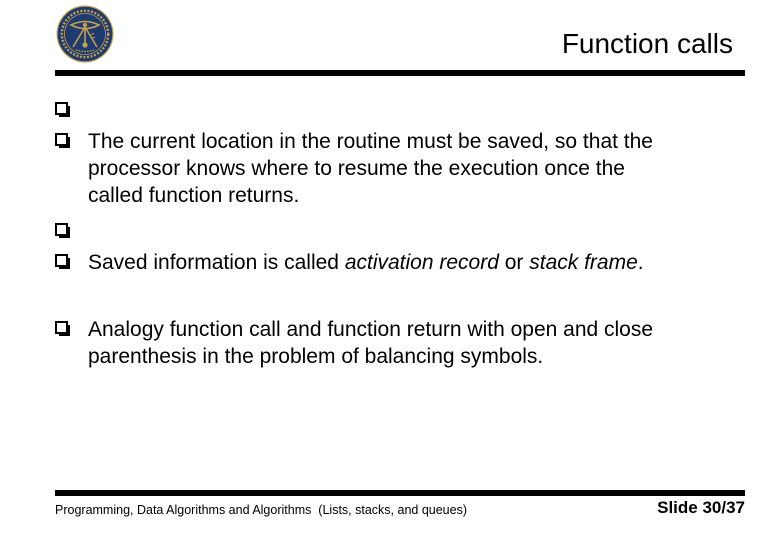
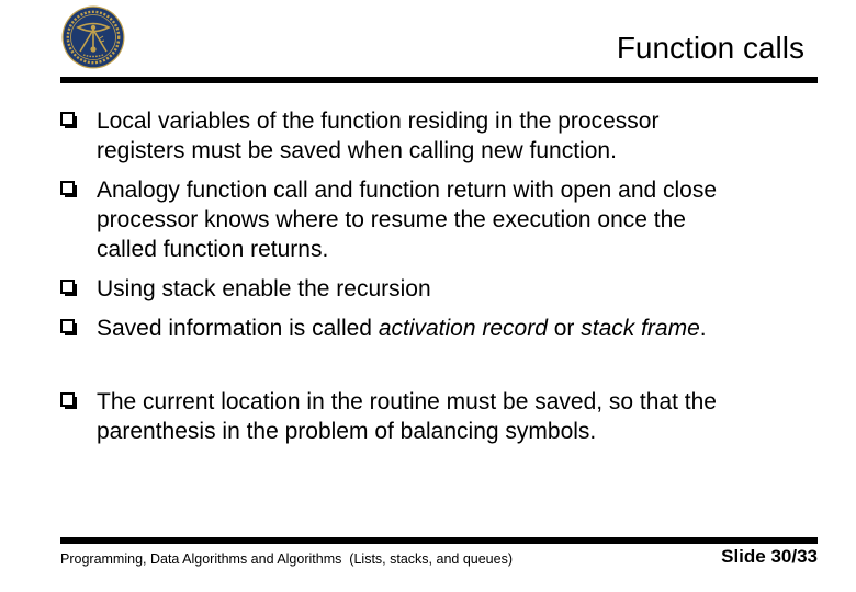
  Function calls
+ Local variables of the function residing in the processor
+ registers must be saved when calling new function.
- The current location in the routine must be saved, so that the
+ Analogy function call and function return with open and close
  processor knows where to resume the execution once the
  called function returns.
+ Using stack enable the recursion
  Saved information is called activation record or stack frame.
- Analogy function call and function return with open and close
+ The current location in the routine must be saved, so that the
  parenthesis in the problem of balancing symbols.
  Programming, Data Algorithms and Algorithms (Lists, stacks, and queues)
- Slide 30/37
+ Slide 30/33
